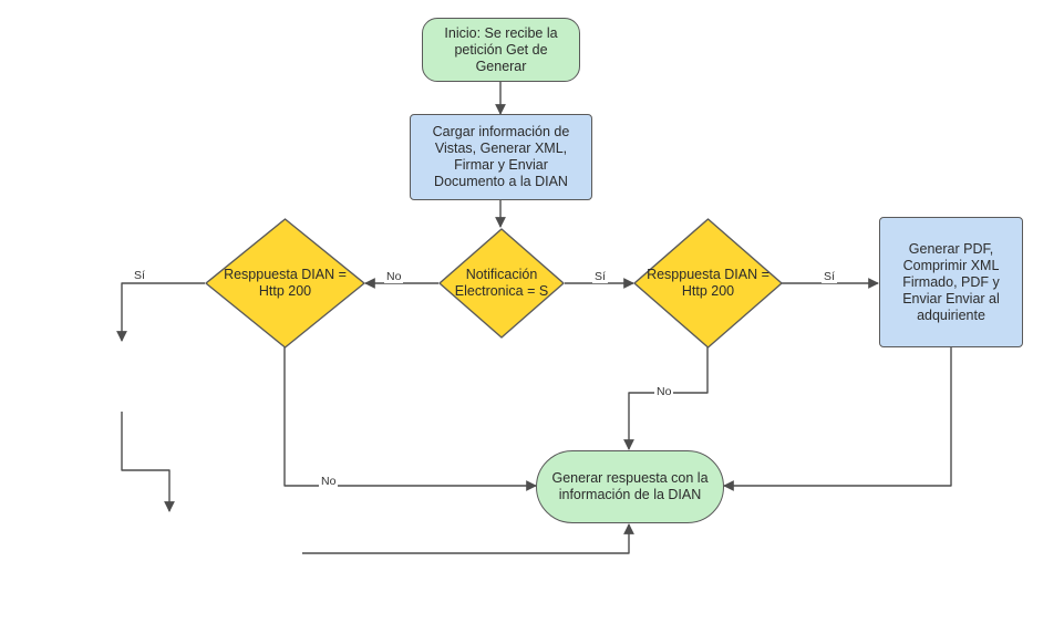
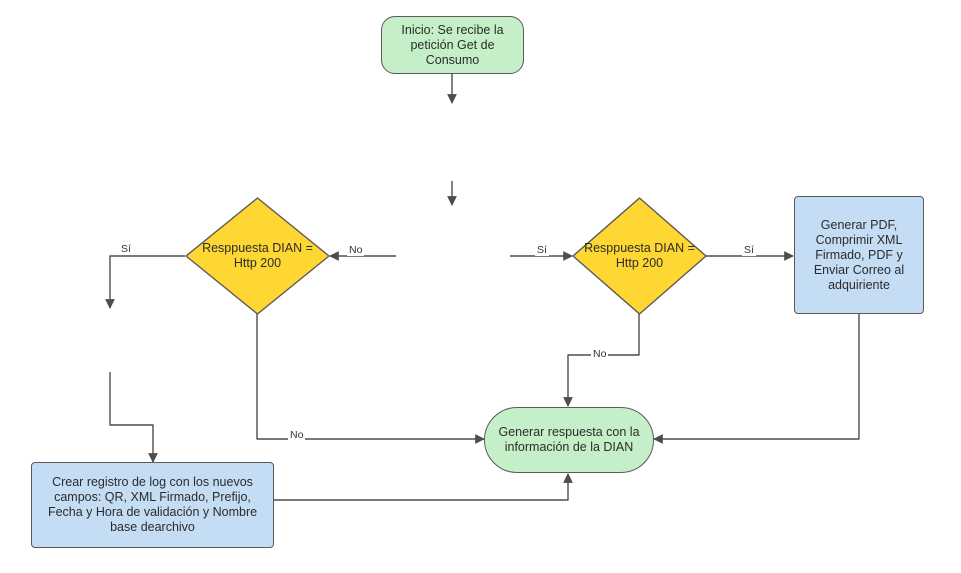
- Inicio: Se recibe la petición Get de Generar
+ Inicio: Se recibe la petición Get de Consumo
- Cargar información de Vistas, Generar XML, Firmar y Enviar Documento a la DIAN
- Notificación Electronica = S
  Resppuesta DIAN = Http 200
  Resppuesta DIAN = Http 200
- Generar PDF, Comprimir XML Firmado, PDF y Enviar Enviar al adquiriente
+ Generar PDF, Comprimir XML Firmado, PDF y Enviar Correo al adquiriente
+ Crear registro de log con los nuevos campos: QR, XML Firmado, Prefijo, Fecha y Hora de validación y Nombre base dearchivo
  Generar respuesta con la información de la DIAN
  No
  Sí
  Sí
  No
  Sí
  No
